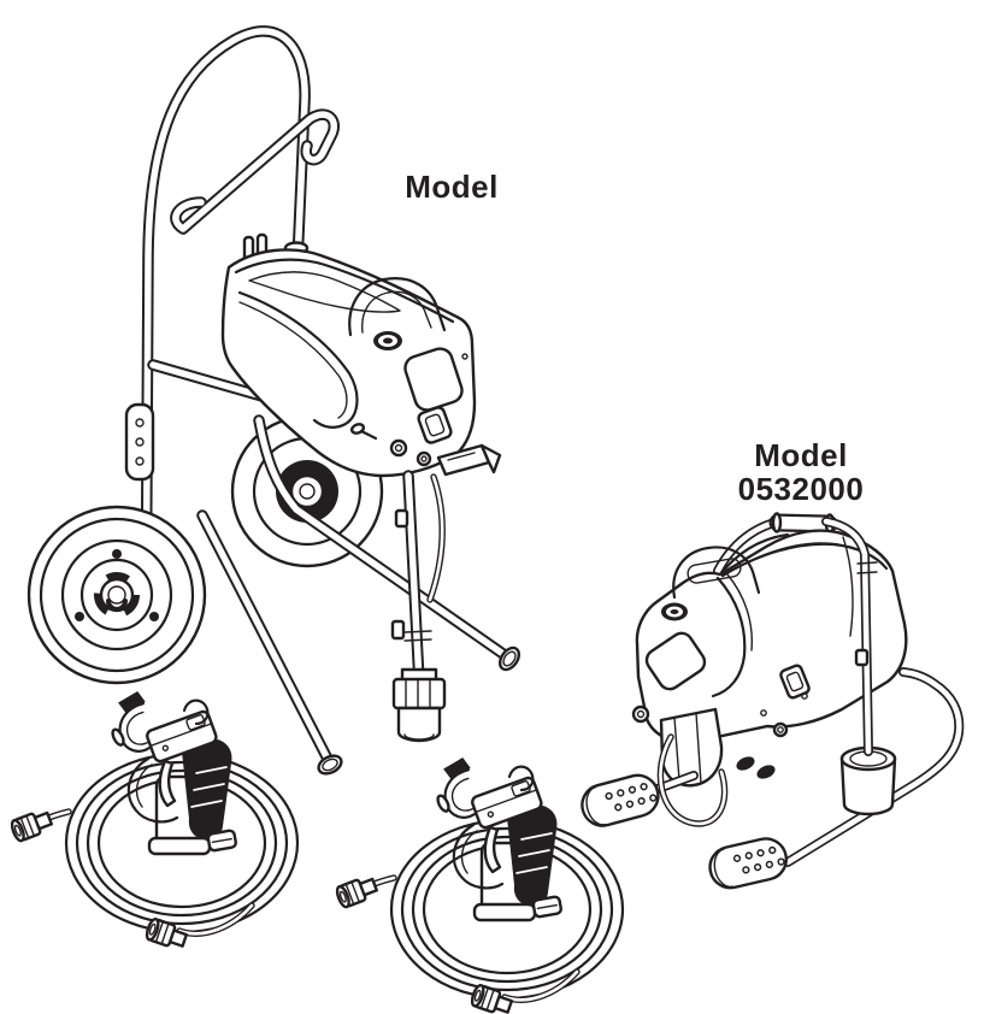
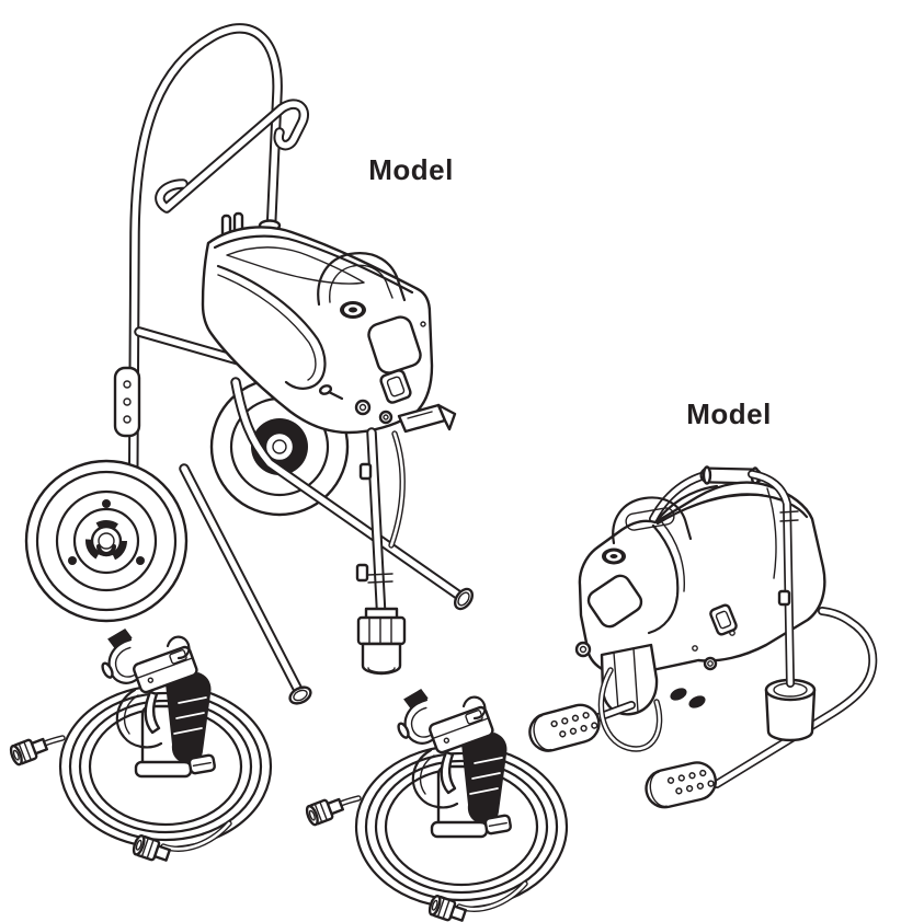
  Model
  Model
- 0532000
